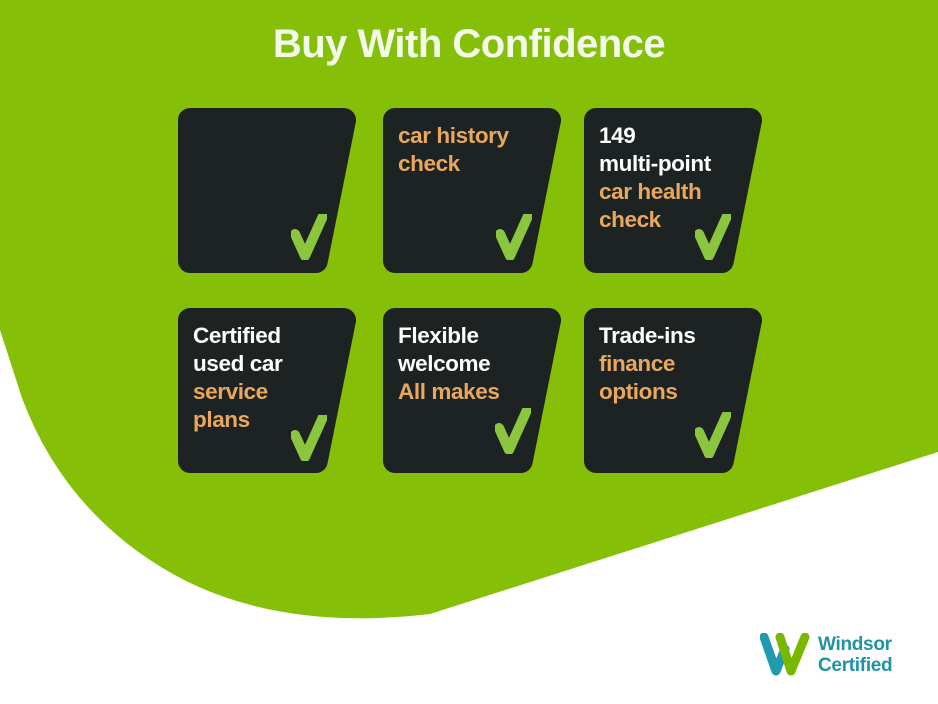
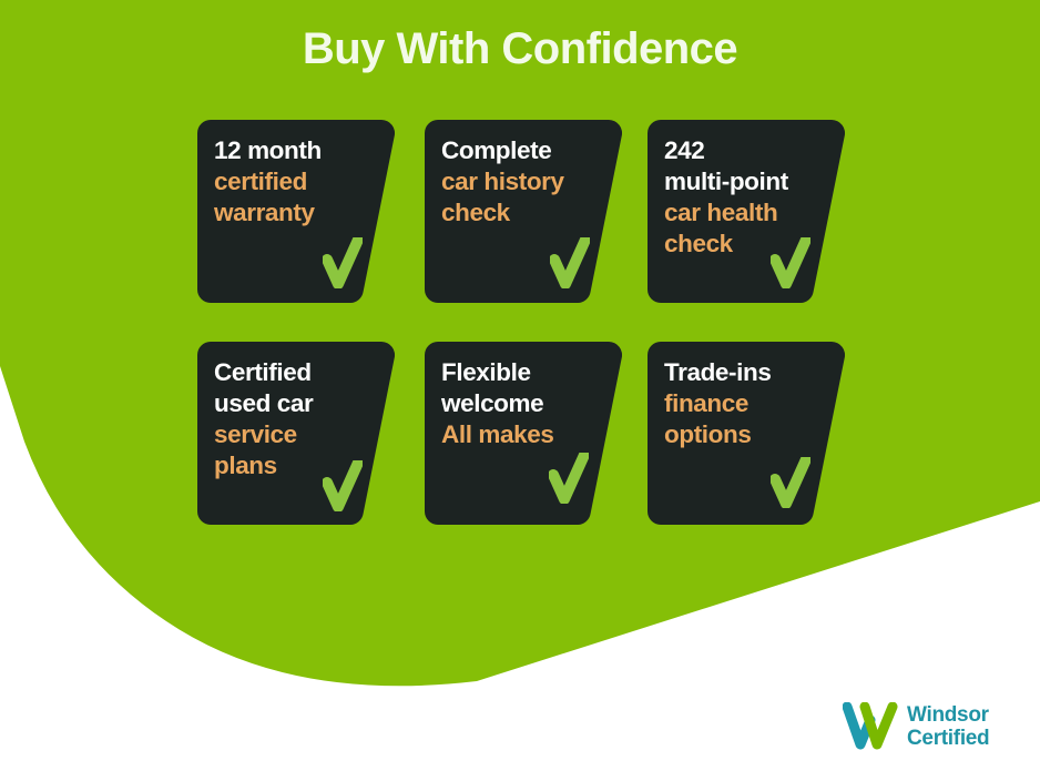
  Buy With Confidence
+ 12 month
+ certified
+ warranty
+ Complete
  car history
  check
- 149
+ 242
  multi-point
  car health
  check
  Certified
  used car
  service
  plans
  Flexible
  welcome
  All makes
  Trade-ins
  finance
  options
  Windsor
  Certified
